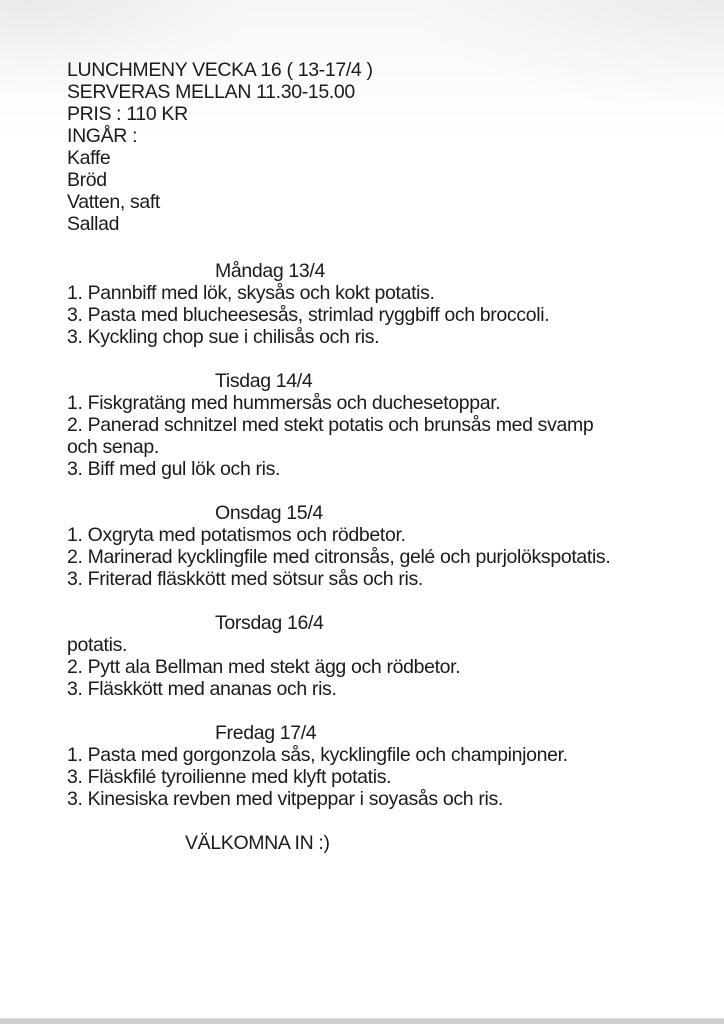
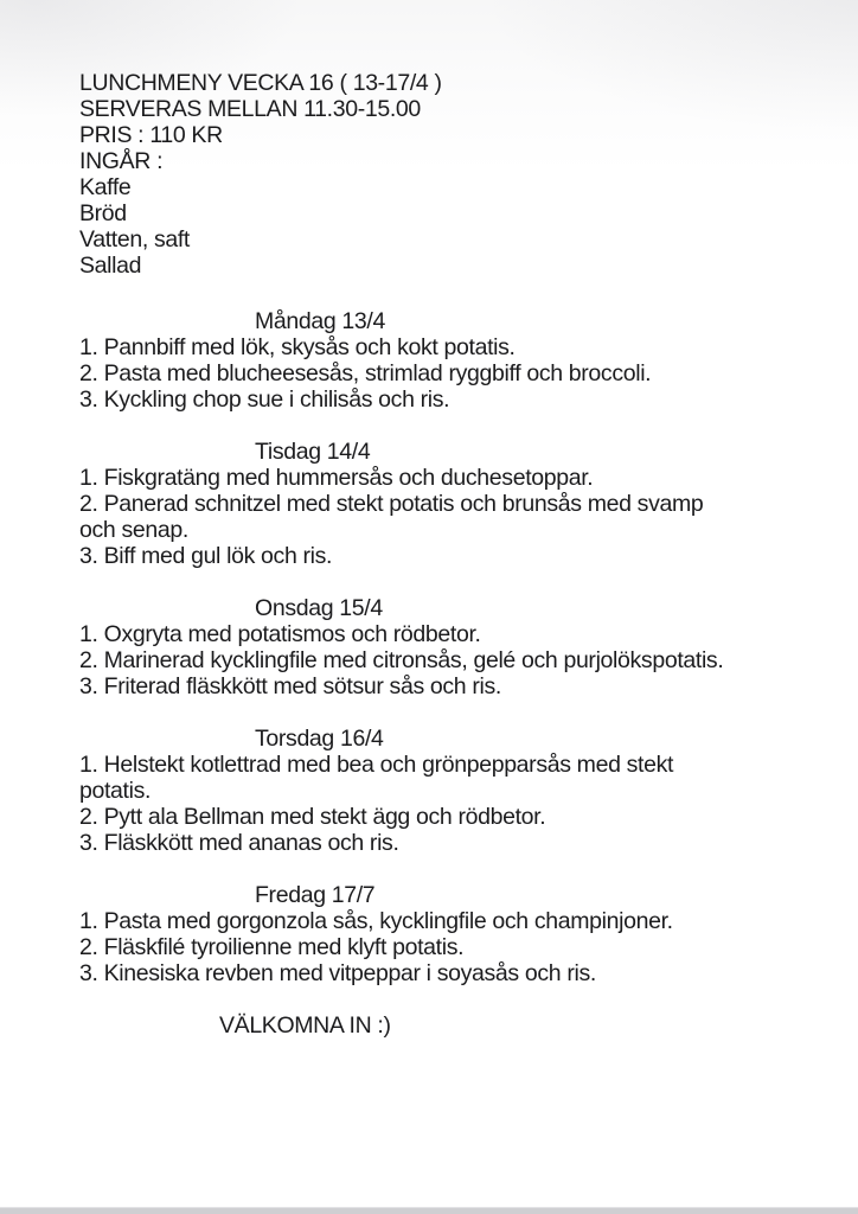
  LUNCHMENY VECKA 16 ( 13-17/4 )
  SERVERAS MELLAN 11.30-15.00
  PRIS : 110 KR
  INGÅR :
  Kaffe
  Bröd
  Vatten, saft
  Sallad
  Måndag 13/4
  1. Pannbiff med lök, skysås och kokt potatis.
- 3. Pasta med blucheesesås, strimlad ryggbiff och broccoli.
+ 2. Pasta med blucheesesås, strimlad ryggbiff och broccoli.
  3. Kyckling chop sue i chilisås och ris.
  Tisdag 14/4
  1. Fiskgratäng med hummersås och duchesetoppar.
  2. Panerad schnitzel med stekt potatis och brunsås med svamp
  och senap.
  3. Biff med gul lök och ris.
  Onsdag 15/4
  1. Oxgryta med potatismos och rödbetor.
  2. Marinerad kycklingfile med citronsås, gelé och purjolökspotatis.
  3. Friterad fläskkött med sötsur sås och ris.
  Torsdag 16/4
+ 1. Helstekt kotlettrad med bea och grönpepparsås med stekt
  potatis.
  2. Pytt ala Bellman med stekt ägg och rödbetor.
  3. Fläskkött med ananas och ris.
- Fredag 17/4
+ Fredag 17/7
  1. Pasta med gorgonzola sås, kycklingfile och champinjoner.
- 3. Fläskfilé tyroilienne med klyft potatis.
+ 2. Fläskfilé tyroilienne med klyft potatis.
  3. Kinesiska revben med vitpeppar i soyasås och ris.
  VÄLKOMNA IN :)
